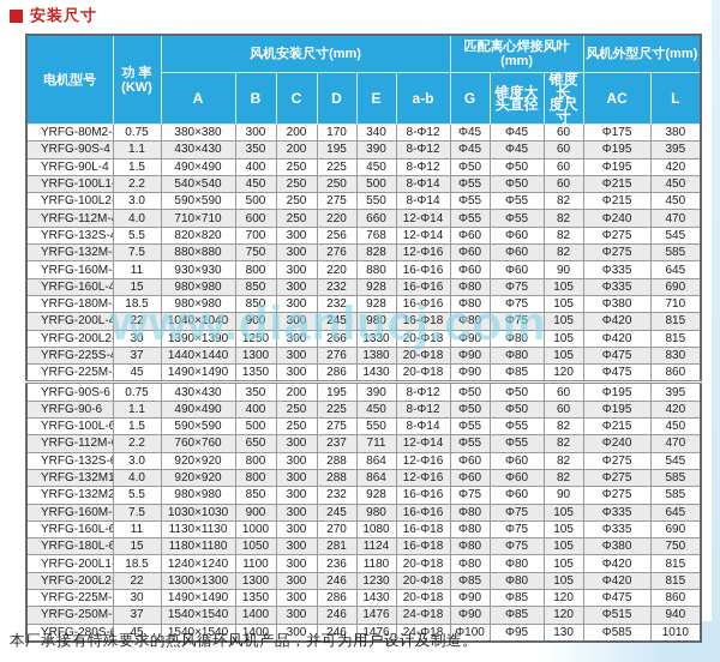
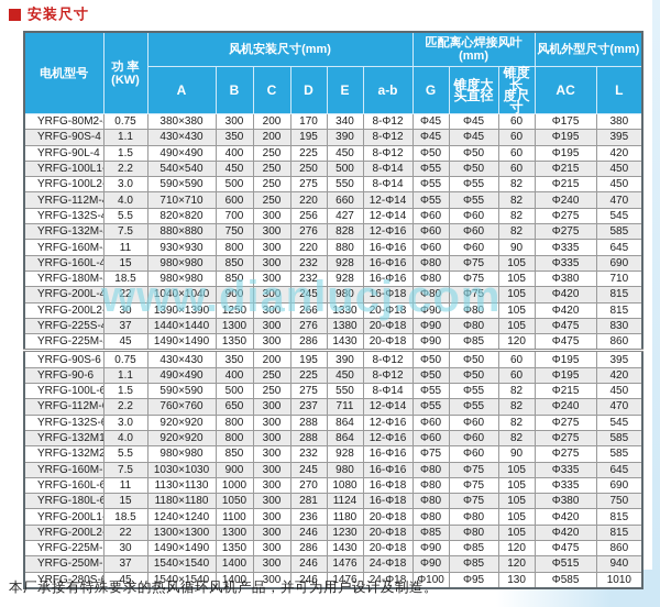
  安装尺寸
  电机型号	功 率 (KW)	风机安装尺寸(mm)	匹配离心焊接风叶 (mm)	风机外型尺寸(mm)
  A	B	C	D	E	a-b	G	锥度大 头直径	锥度长 度尺寸	AC	L
  YRFG-80M2-	0.75	380×380	300	200	170	340	8-Φ12	Φ45	Φ45	60	Φ175	380
  YRFG-90S-4	1.1	430×430	350	200	195	390	8-Φ12	Φ45	Φ45	60	Φ195	395
  YRFG-90L-4	1.5	490×490	400	250	225	450	8-Φ12	Φ50	Φ50	60	Φ195	420
  YRFG-100L1	2.2	540×540	450	250	250	500	8-Φ14	Φ55	Φ50	60	Φ215	450
  YRFG-100L2	3.0	590×590	500	250	275	550	8-Φ14	Φ55	Φ55	82	Φ215	450
  YRFG-112M-	4.0	710×710	600	250	220	660	12-Φ14	Φ55	Φ55	82	Φ240	470
- YRFG-132S-	5.5	820×820	700	300	256	768	12-Φ14	Φ60	Φ60	82	Φ275	545
+ YRFG-132S-	5.5	820×820	700	300	256	427	12-Φ14	Φ60	Φ60	82	Φ275	545
  YRFG-132M-	7.5	880×880	750	300	276	828	12-Φ16	Φ60	Φ60	82	Φ275	585
  YRFG-160M-	11	930×930	800	300	220	880	16-Φ16	Φ60	Φ60	90	Φ335	645
  YRFG-160L-4	15	980×980	850	300	232	928	16-Φ16	Φ80	Φ75	105	Φ335	690
  YRFG-180M-	18.5	980×980	850	300	232	928	16-Φ16	Φ80	Φ75	105	Φ380	710
  YRFG-200L-4	22	1040×1040	900	300	245	980	16-Φ18	Φ80	Φ75	105	Φ420	815
  YRFG-200L2	30	1390×1390	1250	300	266	1330	20-Φ18	Φ90	Φ80	105	Φ420	815
  YRFG-225S-	37	1440×1440	1300	300	276	1380	20-Φ18	Φ90	Φ80	105	Φ475	830
  YRFG-225M-	45	1490×1490	1350	300	286	1430	20-Φ18	Φ90	Φ85	120	Φ475	860
  YRFG-90S-6	0.75	430×430	350	200	195	390	8-Φ12	Φ50	Φ50	60	Φ195	395
  YRFG-90-6	1.1	490×490	400	250	225	450	8-Φ12	Φ50	Φ50	60	Φ195	420
  YRFG-100L-6	1.5	590×590	500	250	275	550	8-Φ14	Φ55	Φ55	82	Φ215	450
  YRFG-112M-	2.2	760×760	650	300	237	711	12-Φ14	Φ55	Φ55	82	Φ240	470
  YRFG-132S-	3.0	920×920	800	300	288	864	12-Φ16	Φ60	Φ60	82	Φ275	545
  YRFG-132M1	4.0	920×920	800	300	288	864	12-Φ16	Φ60	Φ60	82	Φ275	585
  YRFG-132M2	5.5	980×980	850	300	232	928	16-Φ16	Φ75	Φ60	90	Φ275	585
  YRFG-160M-	7.5	1030×1030	900	300	245	980	16-Φ16	Φ80	Φ75	105	Φ335	645
  YRFG-160L-6	11	1130×1130	1000	300	270	1080	16-Φ18	Φ80	Φ75	105	Φ335	690
  YRFG-180L-6	15	1180×1180	1050	300	281	1124	16-Φ18	Φ80	Φ75	105	Φ380	750
  YRFG-200L1	18.5	1240×1240	1100	300	236	1180	20-Φ18	Φ80	Φ80	105	Φ420	815
  YRFG-200L2	22	1300×1300	1300	300	246	1230	20-Φ18	Φ85	Φ80	105	Φ420	815
  YRFG-225M-	30	1490×1490	1350	300	286	1430	20-Φ18	Φ90	Φ85	120	Φ475	860
  YRFG-250M-	37	1540×1540	1400	300	246	1476	24-Φ18	Φ90	Φ85	120	Φ515	940
  YRFG-280S-	45	1540×1540	1400	300	246	1476	24-Φ18	Φ100	Φ95	130	Φ585	1010
  www.dianlucj.com
  本厂承接有特殊要求的热风循环风机产品，并可为用户设计及制造。
